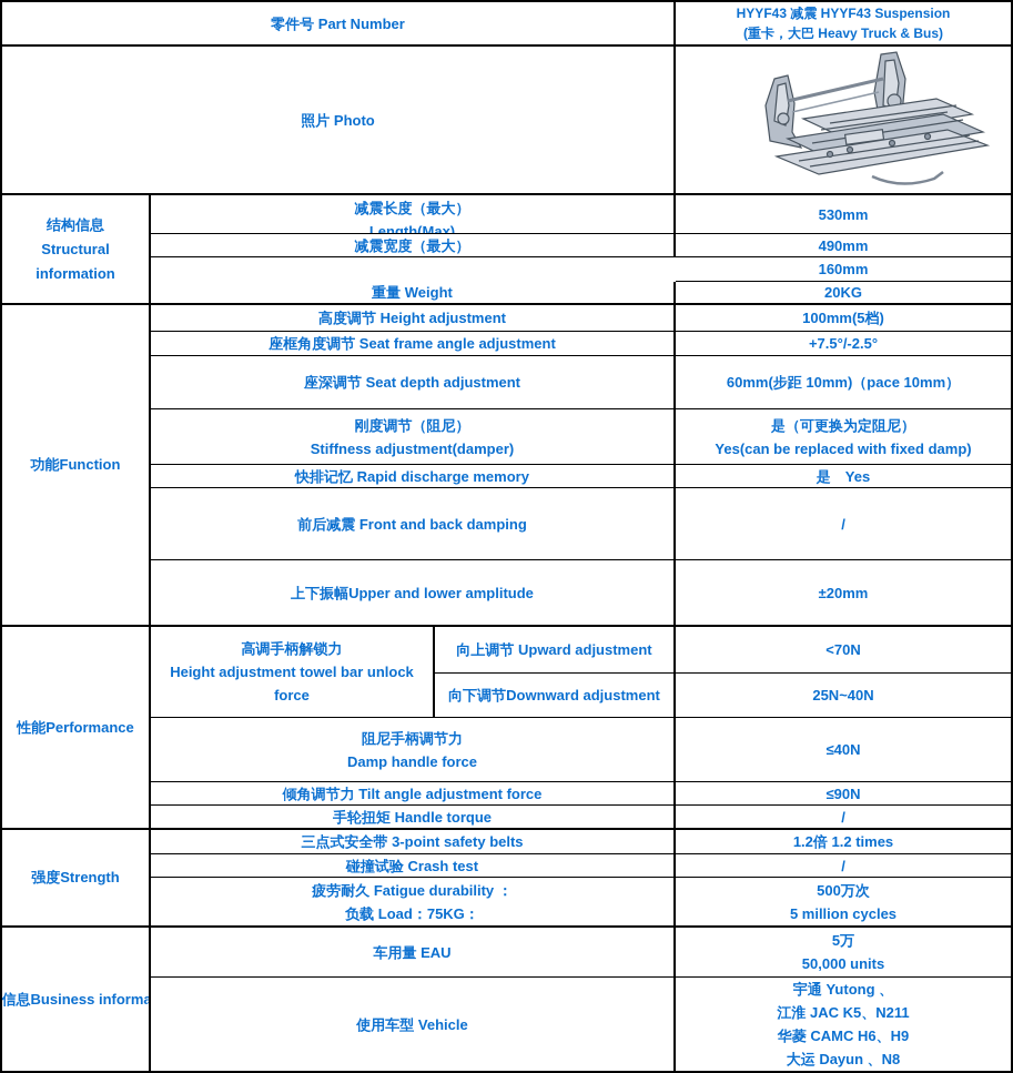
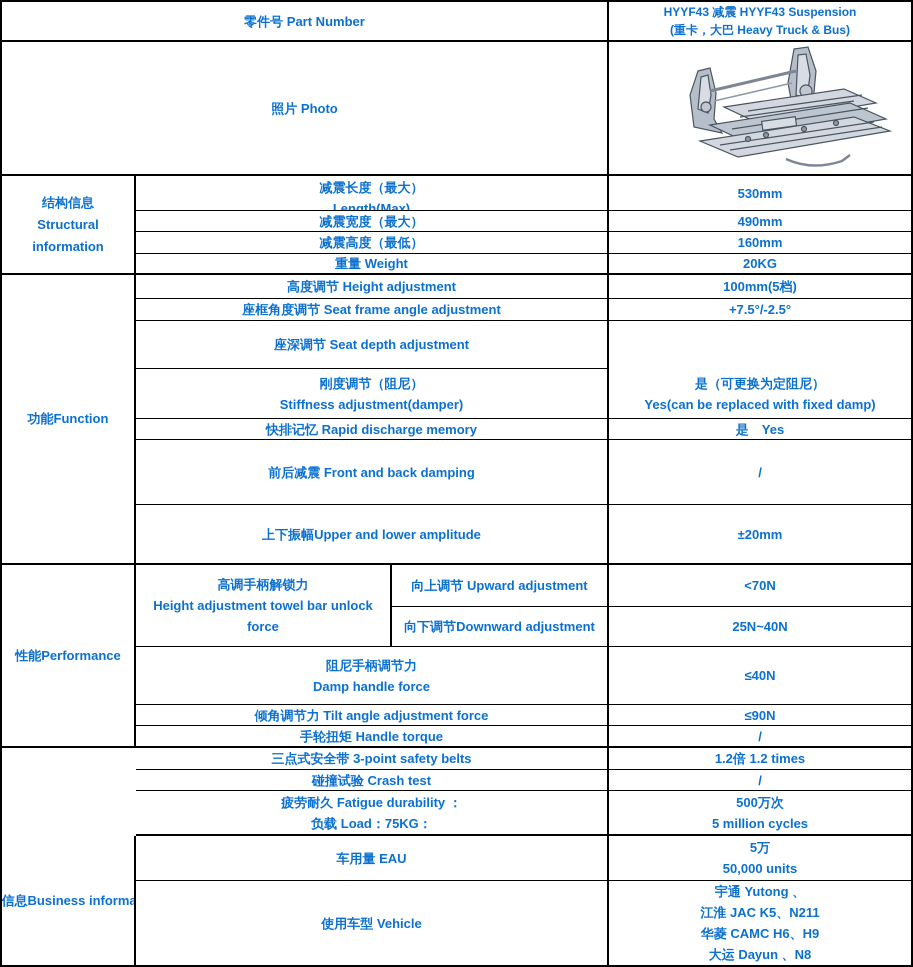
  零件号 Part Number
  HYYF43 减震 HYYF43 Suspension
  (重卡，大巴 Heavy Truck & Bus)
  照片 Photo
  结构信息
  Structural
  information
  减震长度（最大）
  Length(Max)
  530mm
  减震宽度（最大）
  490mm
+ 减震高度（最低）
  160mm
  重量 Weight
  20KG
  功能Function
  高度调节 Height adjustment
  100mm(5档)
  座框角度调节 Seat frame angle adjustment
  +7.5°/-2.5°
  座深调节 Seat depth adjustment
- 60mm(步距 10mm)（pace 10mm）
  刚度调节（阻尼）
  Stiffness adjustment(damper)
  是（可更换为定阻尼）
  Yes(can be replaced with fixed damp)
  快排记忆 Rapid discharge memory
  是 Yes
  前后减震 Front and back damping
  /
  上下振幅Upper and lower amplitude
  ±20mm
  性能Performance
  高调手柄解锁力
  Height adjustment towel bar unlock
  force
  向上调节 Upward adjustment
  <70N
  向下调节Downward adjustment
  25N~40N
  阻尼手柄调节力
  Damp handle force
  ≤40N
  倾角调节力 Tilt angle adjustment force
  ≤90N
  手轮扭矩 Handle torque
  /
- 强度Strength
  三点式安全带 3-point safety belts
  1.2倍 1.2 times
  碰撞试验 Crash test
  /
  疲劳耐久 Fatigue durability ：
  负载 Load：75KG：
  500万次
  5 million cycles
  信息Business informa
  车用量 EAU
  5万
  50,000 units
  使用车型 Vehicle
  宇通 Yutong 、
  江淮 JAC K5、N211
  华菱 CAMC H6、H9
  大运 Dayun 、N8
